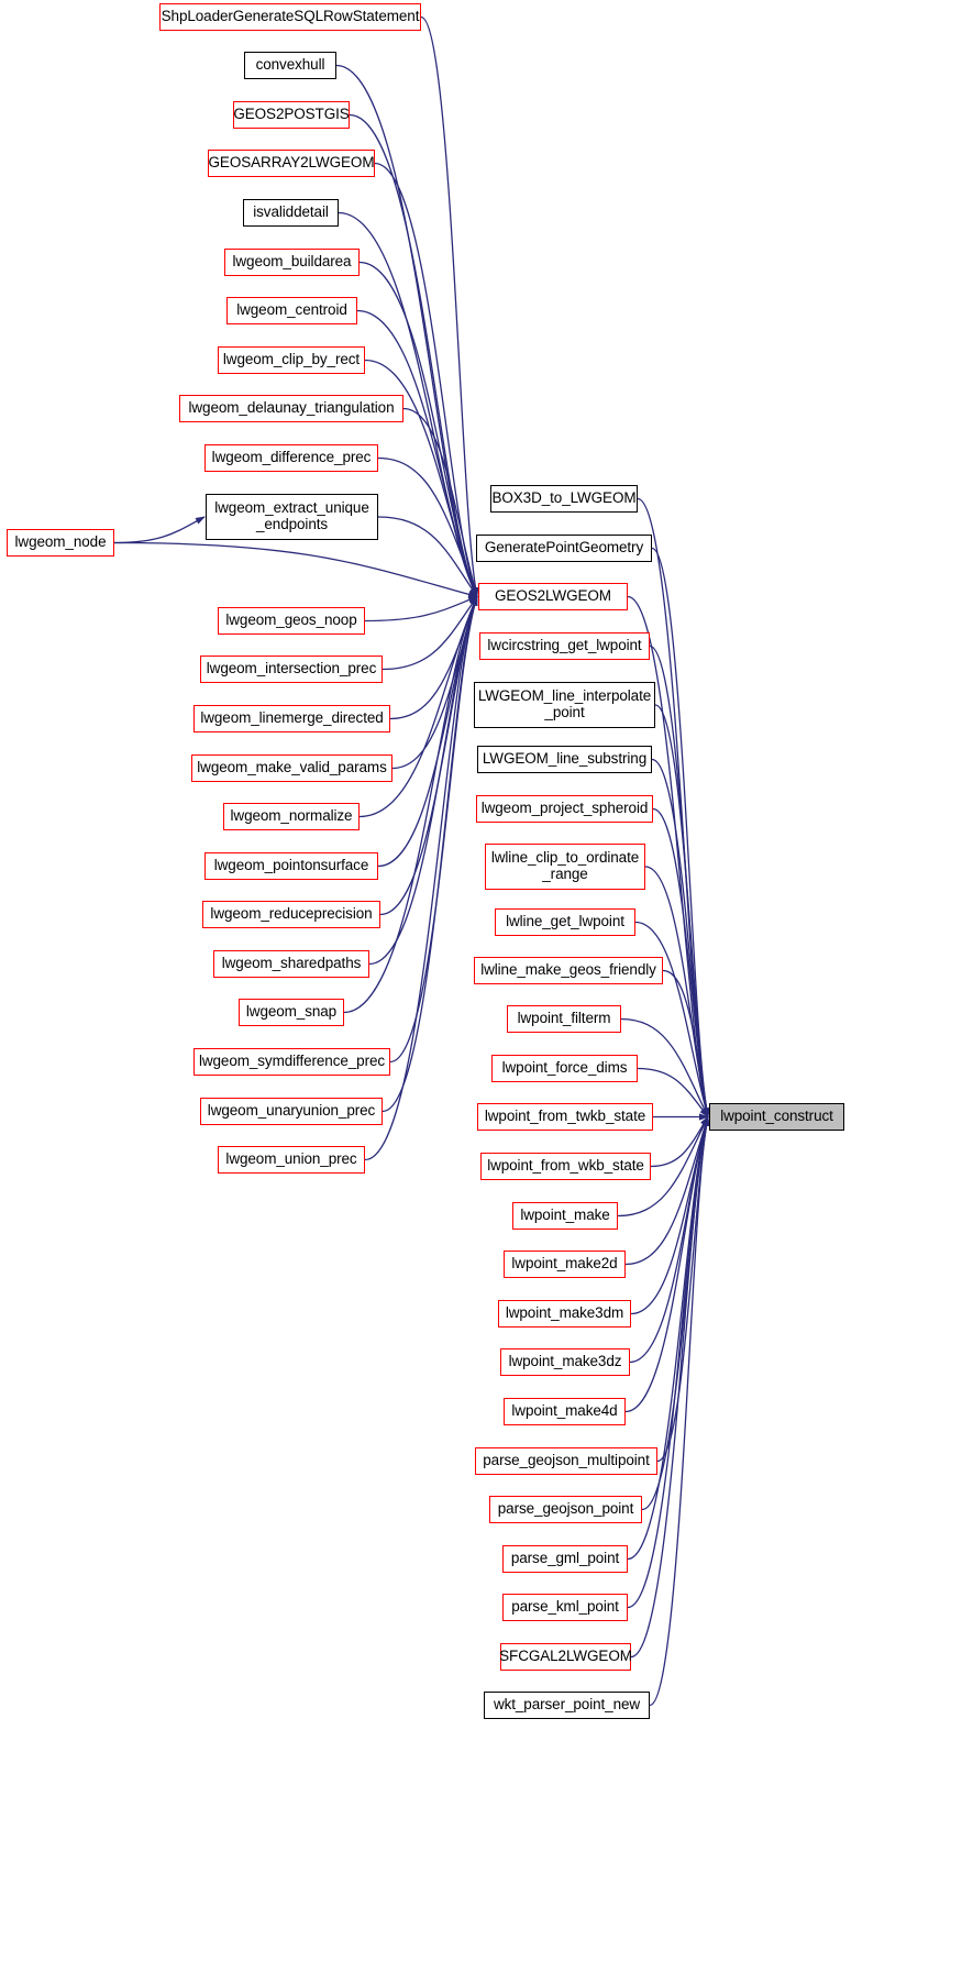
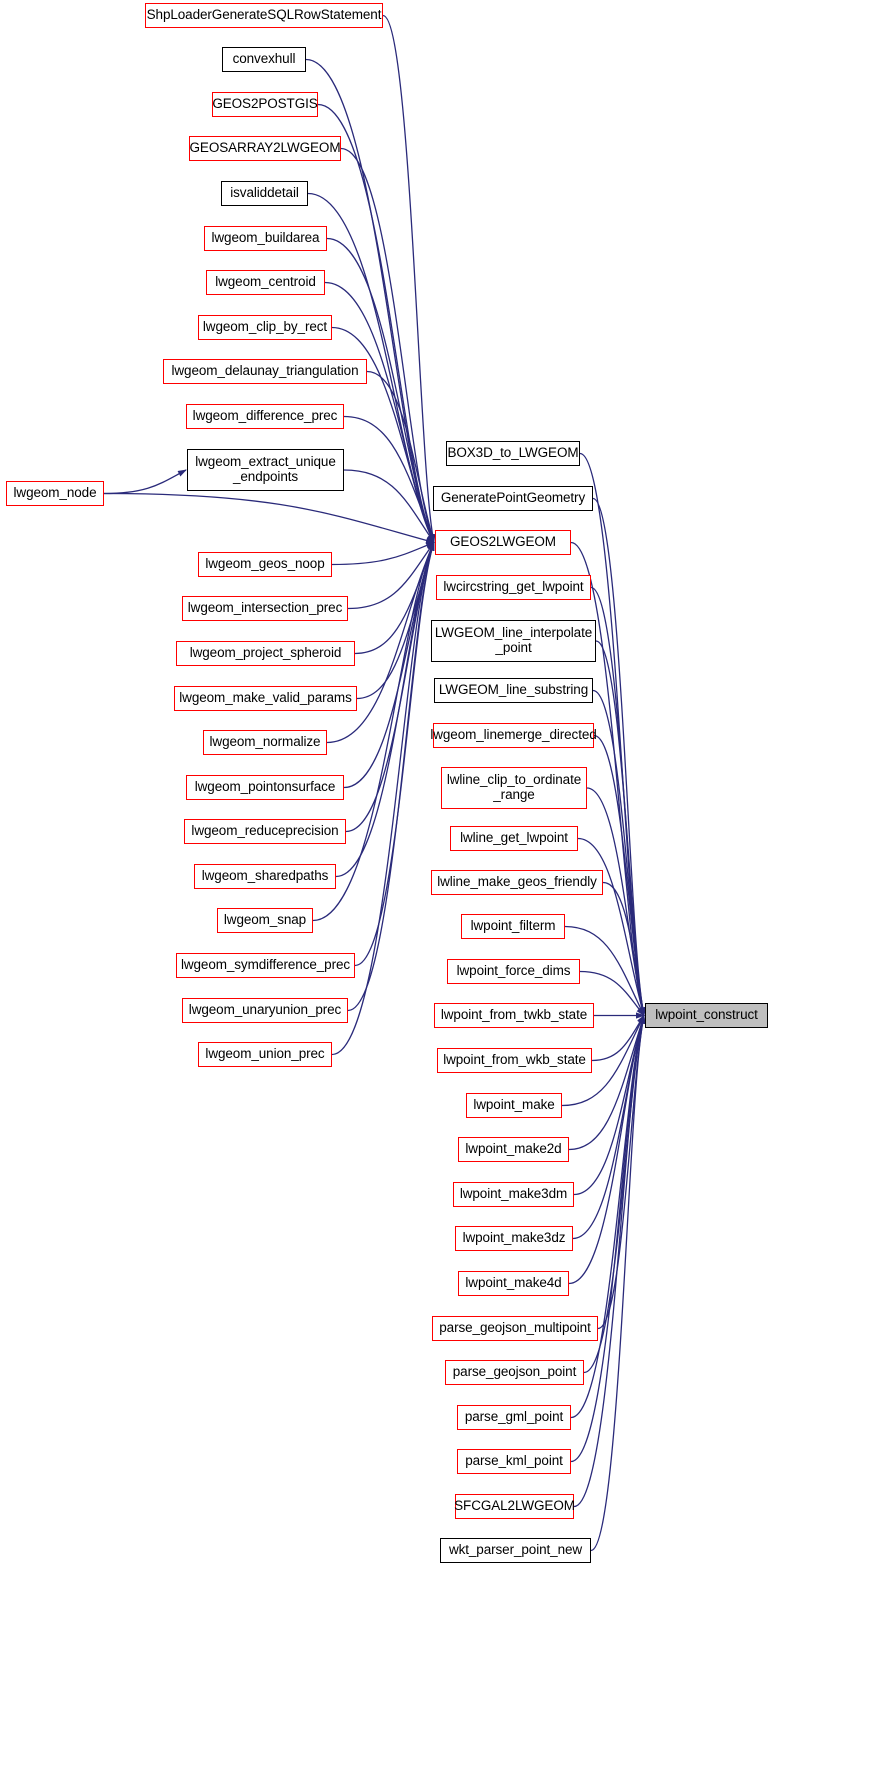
  ShpLoaderGenerateSQLRowStatement
  convexhull
  GEOS2POSTGIS
  GEOSARRAY2LWGEOM
  isvaliddetail
  lwgeom_buildarea
  lwgeom_centroid
  lwgeom_clip_by_rect
  lwgeom_delaunay_triangulation
  lwgeom_difference_prec
  lwgeom_extract_unique
  _endpoints
  lwgeom_node
  lwgeom_geos_noop
  lwgeom_intersection_prec
- lwgeom_linemerge_directed
+ lwgeom_project_spheroid
  lwgeom_make_valid_params
  lwgeom_normalize
  lwgeom_pointonsurface
  lwgeom_reduceprecision
  lwgeom_sharedpaths
  lwgeom_snap
  lwgeom_symdifference_prec
  lwgeom_unaryunion_prec
  lwgeom_union_prec
  BOX3D_to_LWGEOM
  GeneratePointGeometry
  GEOS2LWGEOM
  lwcircstring_get_lwpoint
  LWGEOM_line_interpolate
  _point
  LWGEOM_line_substring
- lwgeom_project_spheroid
+ lwgeom_linemerge_directed
  lwline_clip_to_ordinate
  _range
  lwline_get_lwpoint
  lwline_make_geos_friendly
  lwpoint_filterm
  lwpoint_force_dims
  lwpoint_from_twkb_state
  lwpoint_from_wkb_state
  lwpoint_make
  lwpoint_make2d
  lwpoint_make3dm
  lwpoint_make3dz
  lwpoint_make4d
  parse_geojson_multipoint
  parse_geojson_point
  parse_gml_point
  parse_kml_point
  SFCGAL2LWGEOM
  wkt_parser_point_new
  lwpoint_construct
